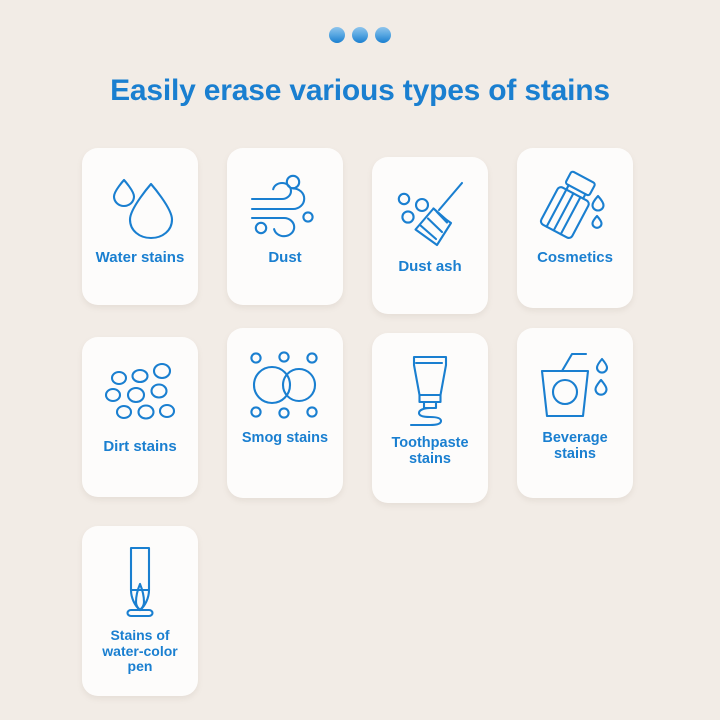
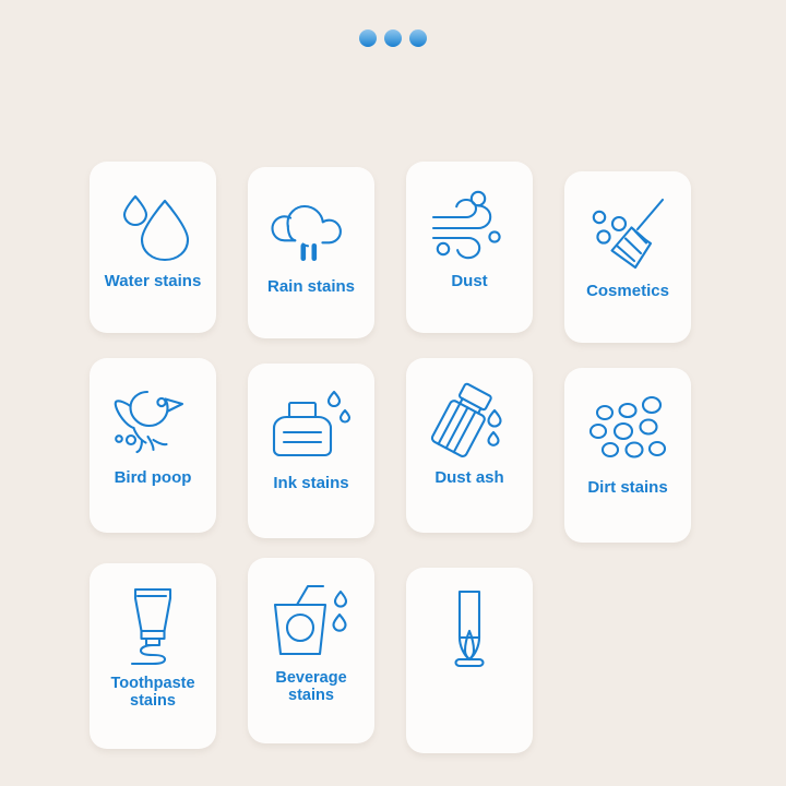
- Easily erase various types of stains
  Water stains
+ Rain stains
  Dust
- Dust ash
+ Cosmetics
+ Bird poop
+ Ink stains
- Cosmetics
+ Dust ash
  Dirt stains
- Smog stains
  Toothpaste
  stains
  Beverage
  stains
- Stains of
- water-color
- pen
